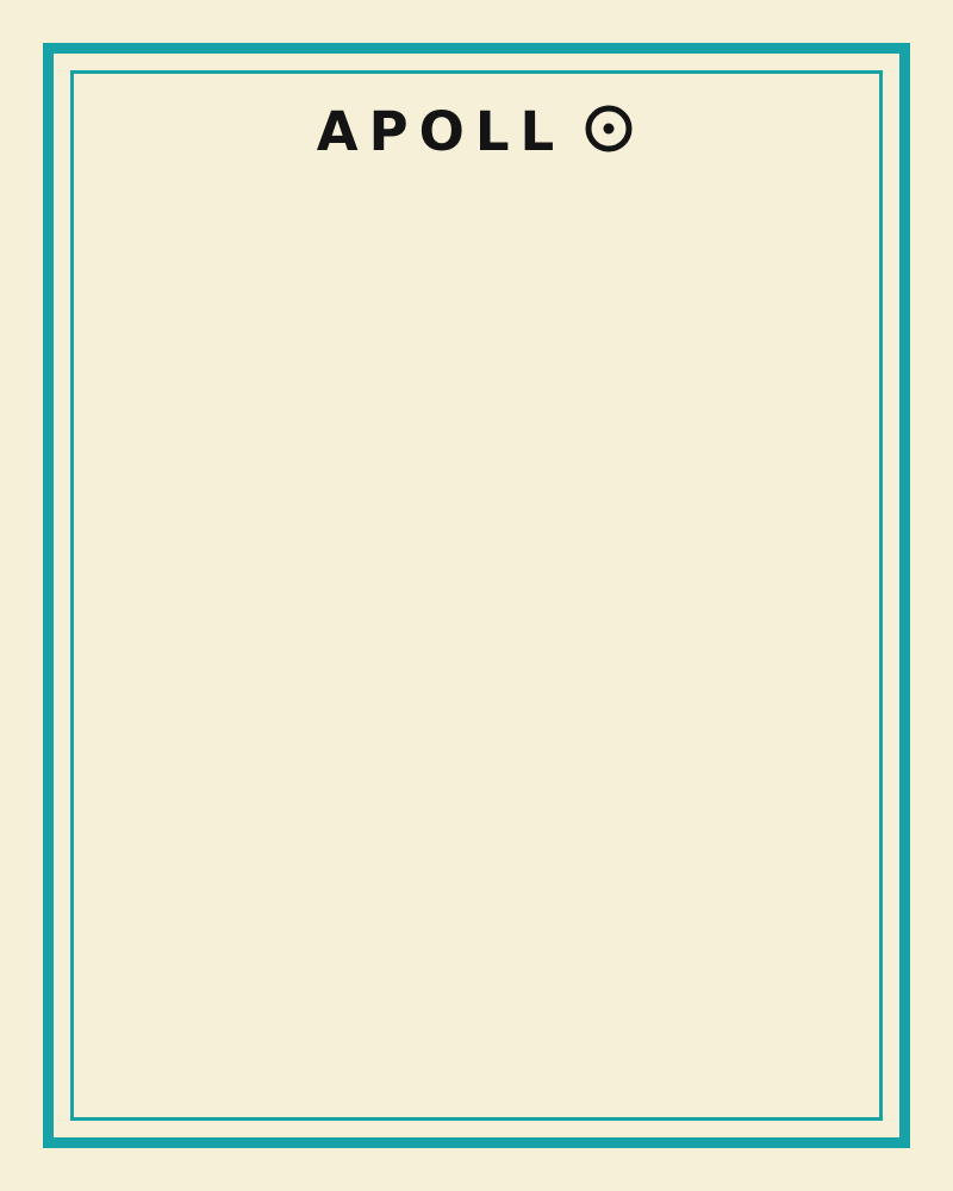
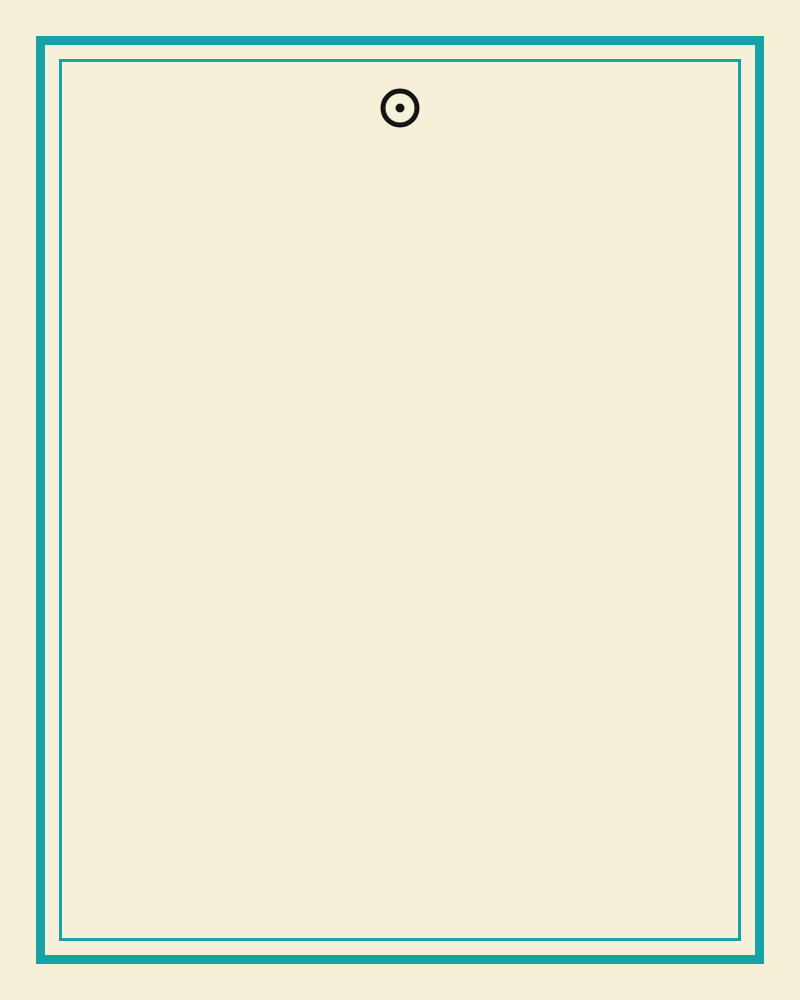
- APOLL
